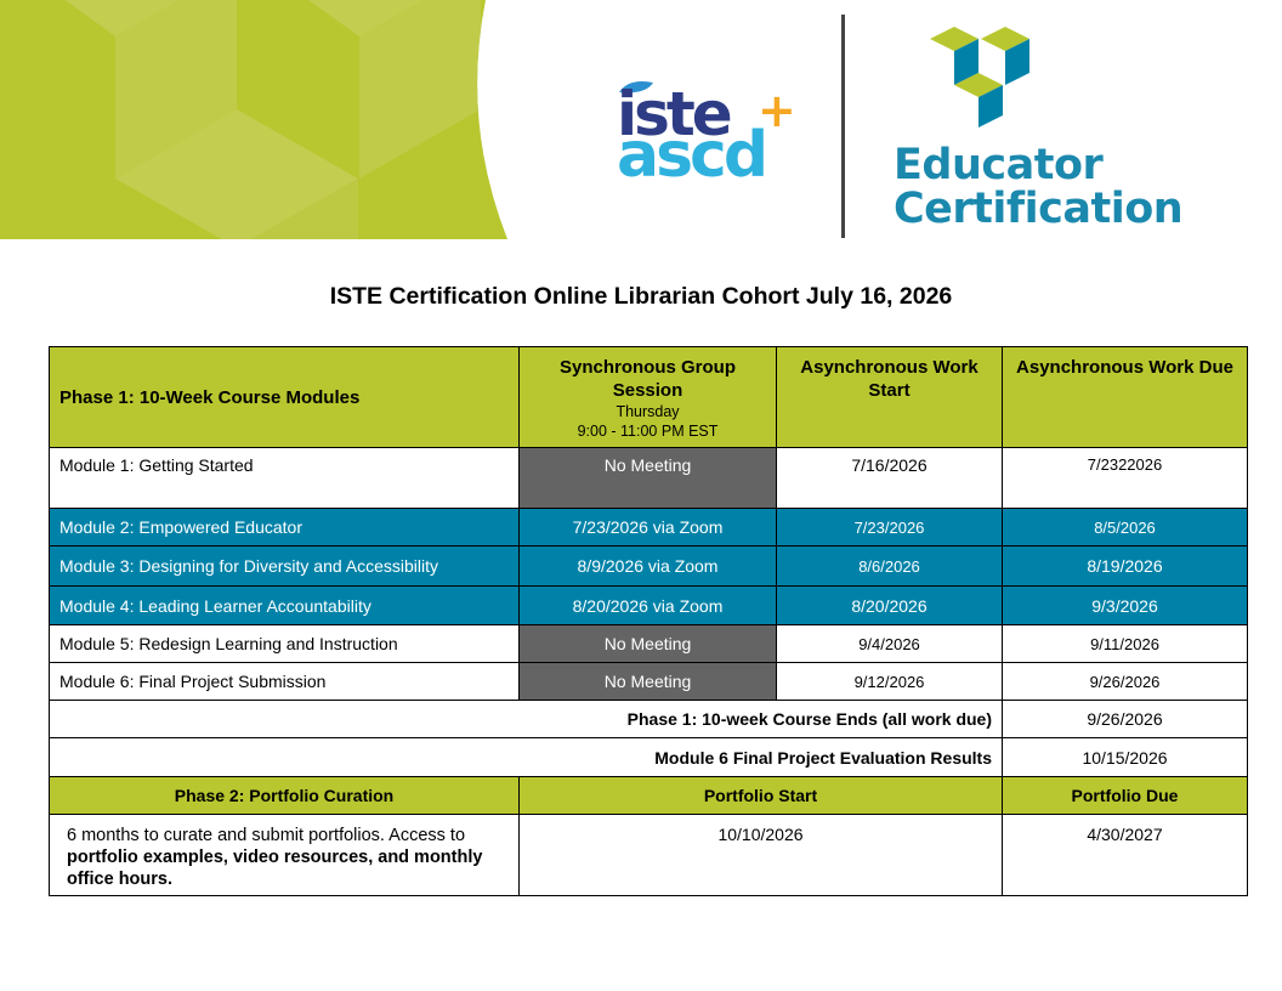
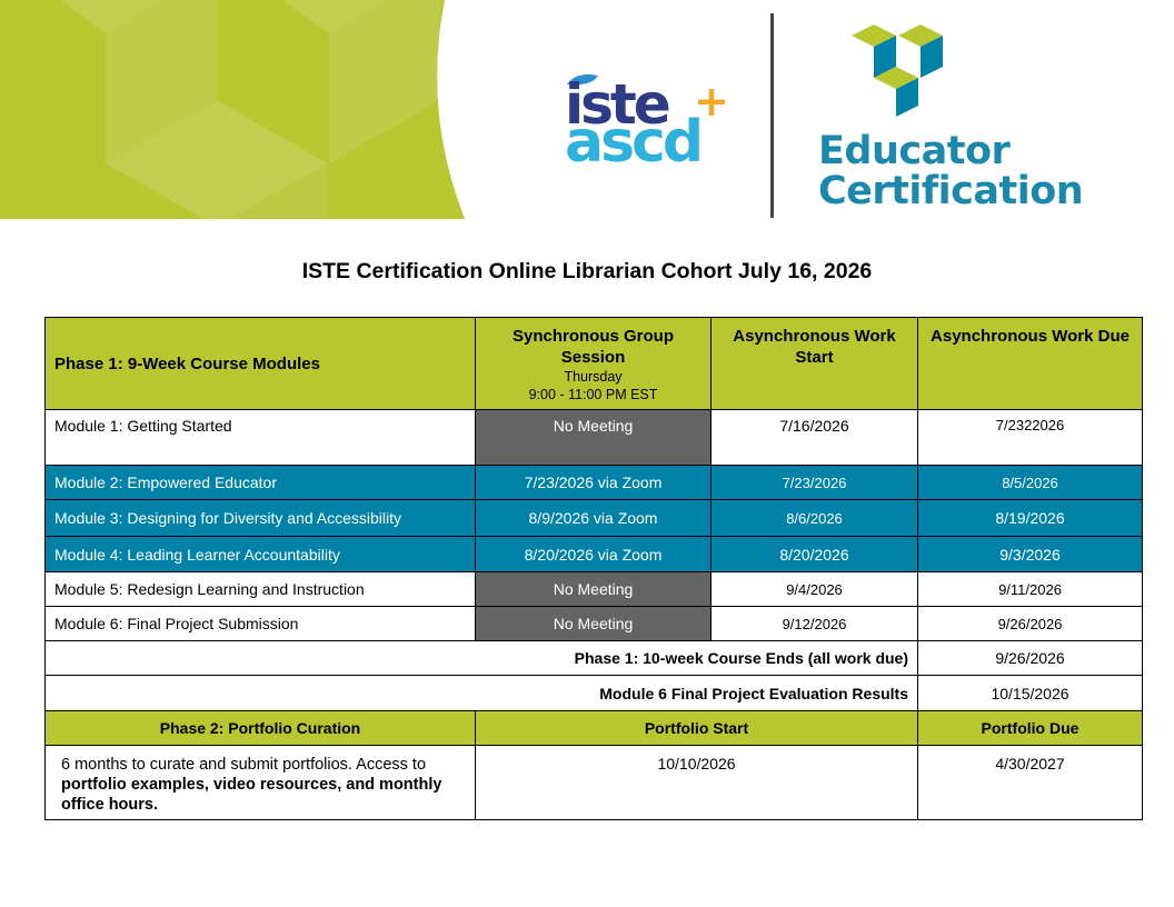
  iste
  +
  ascd
  Educator
  Certification
  ISTE Certification Online Librarian Cohort July 16, 2026
- Phase 1: 10-Week Course Modules	Synchronous Group Session Thursday 9:00 - 11:00 PM EST	Asynchronous Work Start	Asynchronous Work Due
+ Phase 1: 9-Week Course Modules	Synchronous Group Session Thursday 9:00 - 11:00 PM EST	Asynchronous Work Start	Asynchronous Work Due
  Module 1: Getting Started	No Meeting	7/16/2026	7/2322026
  Module 2: Empowered Educator	7/23/2026 via Zoom	7/23/2026	8/5/2026
  Module 3: Designing for Diversity and Accessibility	8/9/2026 via Zoom	8/6/2026	8/19/2026
  Module 4: Leading Learner Accountability	8/20/2026 via Zoom	8/20/2026	9/3/2026
  Module 5: Redesign Learning and Instruction	No Meeting	9/4/2026	9/11/2026
  Module 6: Final Project Submission	No Meeting	9/12/2026	9/26/2026
  Phase 1: 10-week Course Ends (all work due)	9/26/2026
  Module 6 Final Project Evaluation Results	10/15/2026
  Phase 2: Portfolio Curation	Portfolio Start	Portfolio Due
  6 months to curate and submit portfolios. Access to portfolio examples, video resources, and monthly office hours.	10/10/2026	4/30/2027
